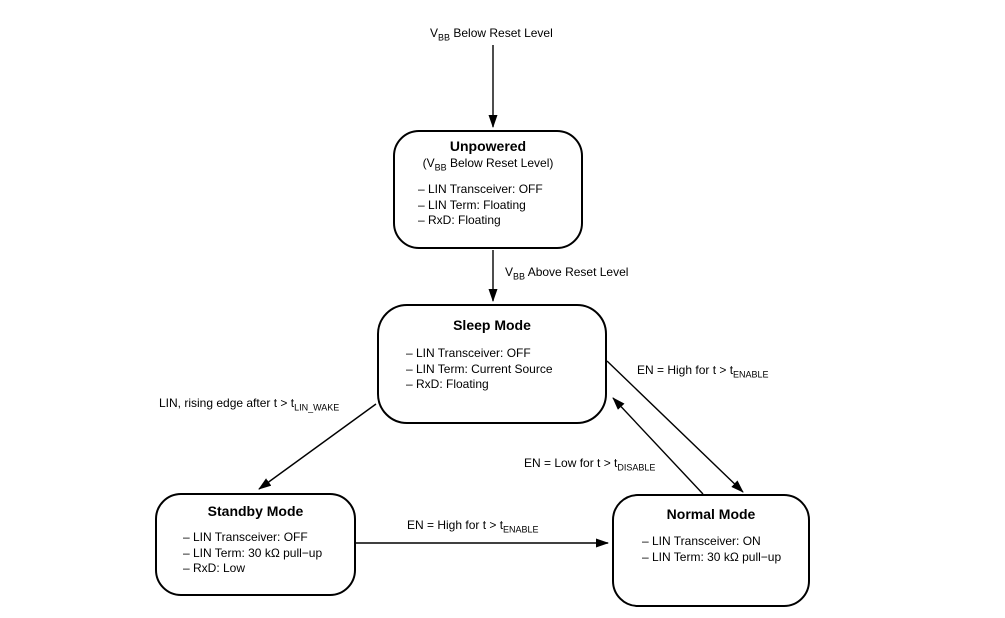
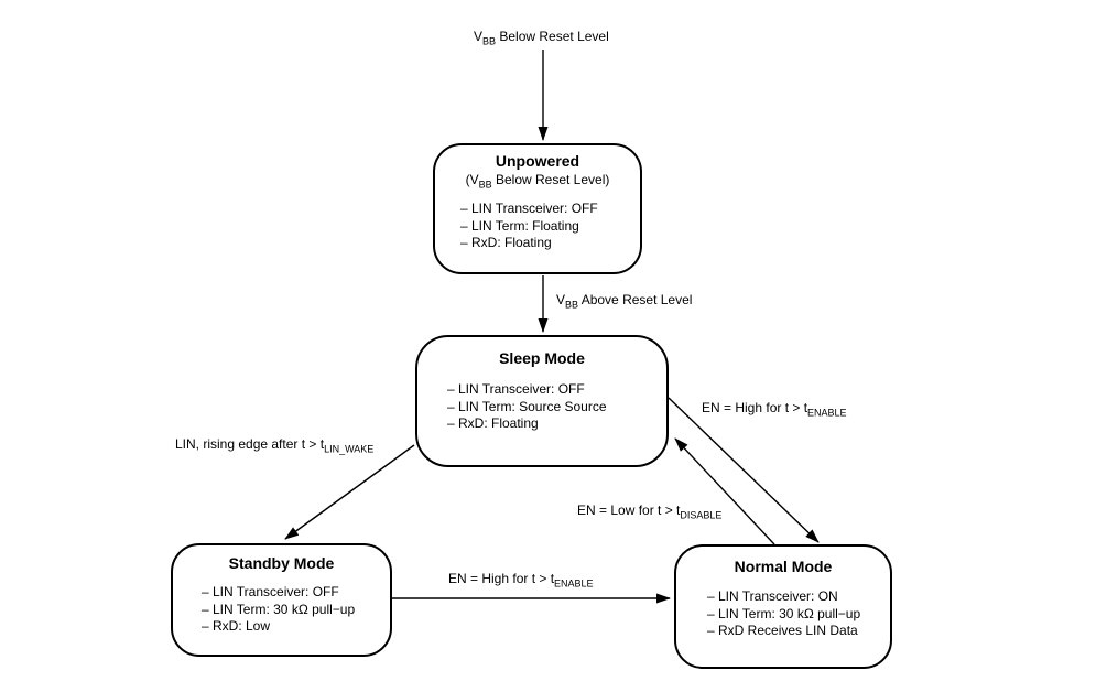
  VBB Below Reset Level
  VBB Above Reset Level
  LIN, rising edge after t > tLIN_WAKE
  EN = High for t > tENABLE
  EN = Low for t > tDISABLE
  EN = High for t > tENABLE
  Unpowered
  (VBB Below Reset Level)
  – LIN Transceiver: OFF
  – LIN Term: Floating
  – RxD: Floating
  Sleep Mode
  – LIN Transceiver: OFF
- – LIN Term: Current Source
+ – LIN Term: Source Source
  – RxD: Floating
  Standby Mode
  – LIN Transceiver: OFF
  – LIN Term: 30 kΩ pull−up
  – RxD: Low
  Normal Mode
  – LIN Transceiver: ON
  – LIN Term: 30 kΩ pull−up
+ – RxD Receives LIN Data
